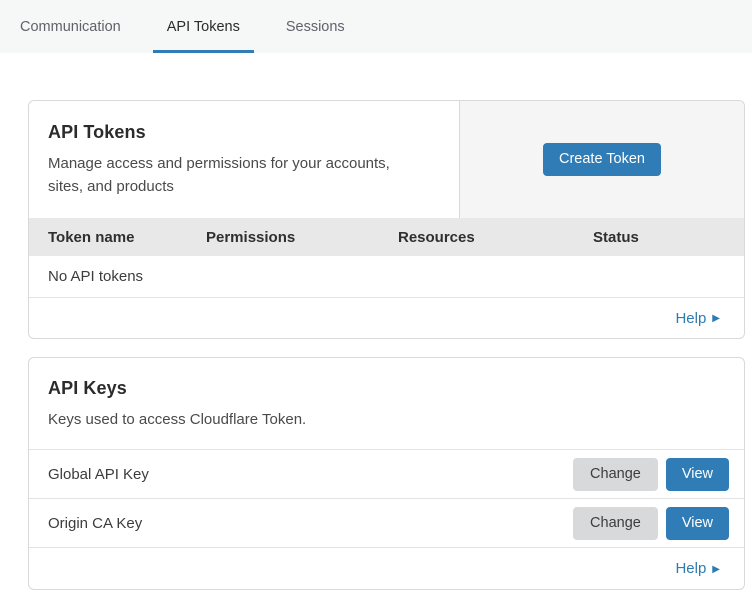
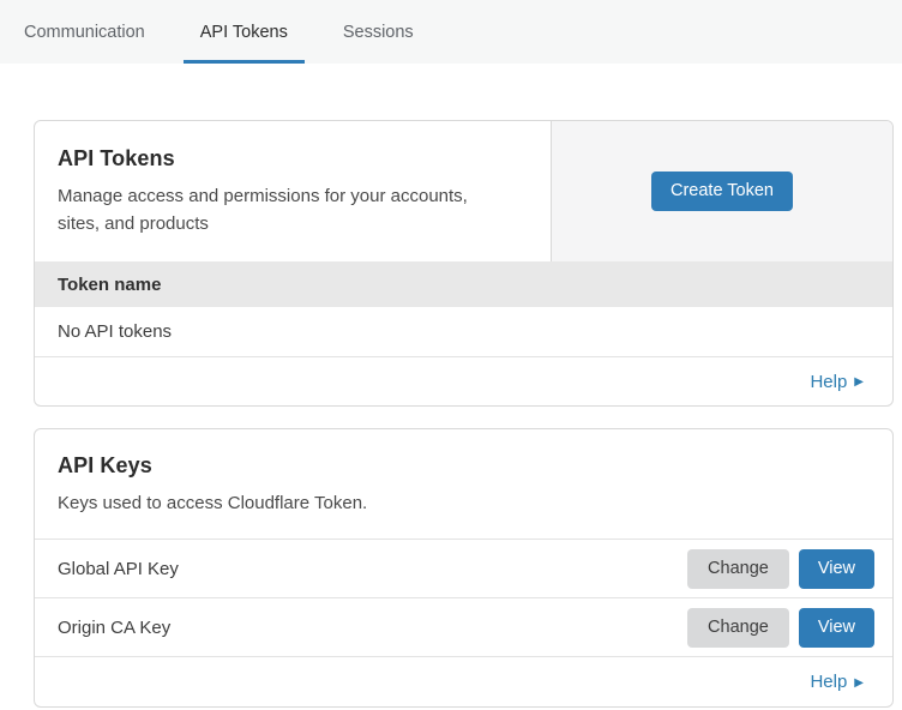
  Communication
  API Tokens
  Sessions
  API Tokens
  Manage access and permissions for your accounts, sites, and products
  Create Token
  Token name
- Permissions
- Resources
- Status
  No API tokens
  Help
  ▶
  API Keys
  Keys used to access Cloudflare Token.
  Global API Key
  Change
  View
  Origin CA Key
  Change
  View
  Help
  ▶
